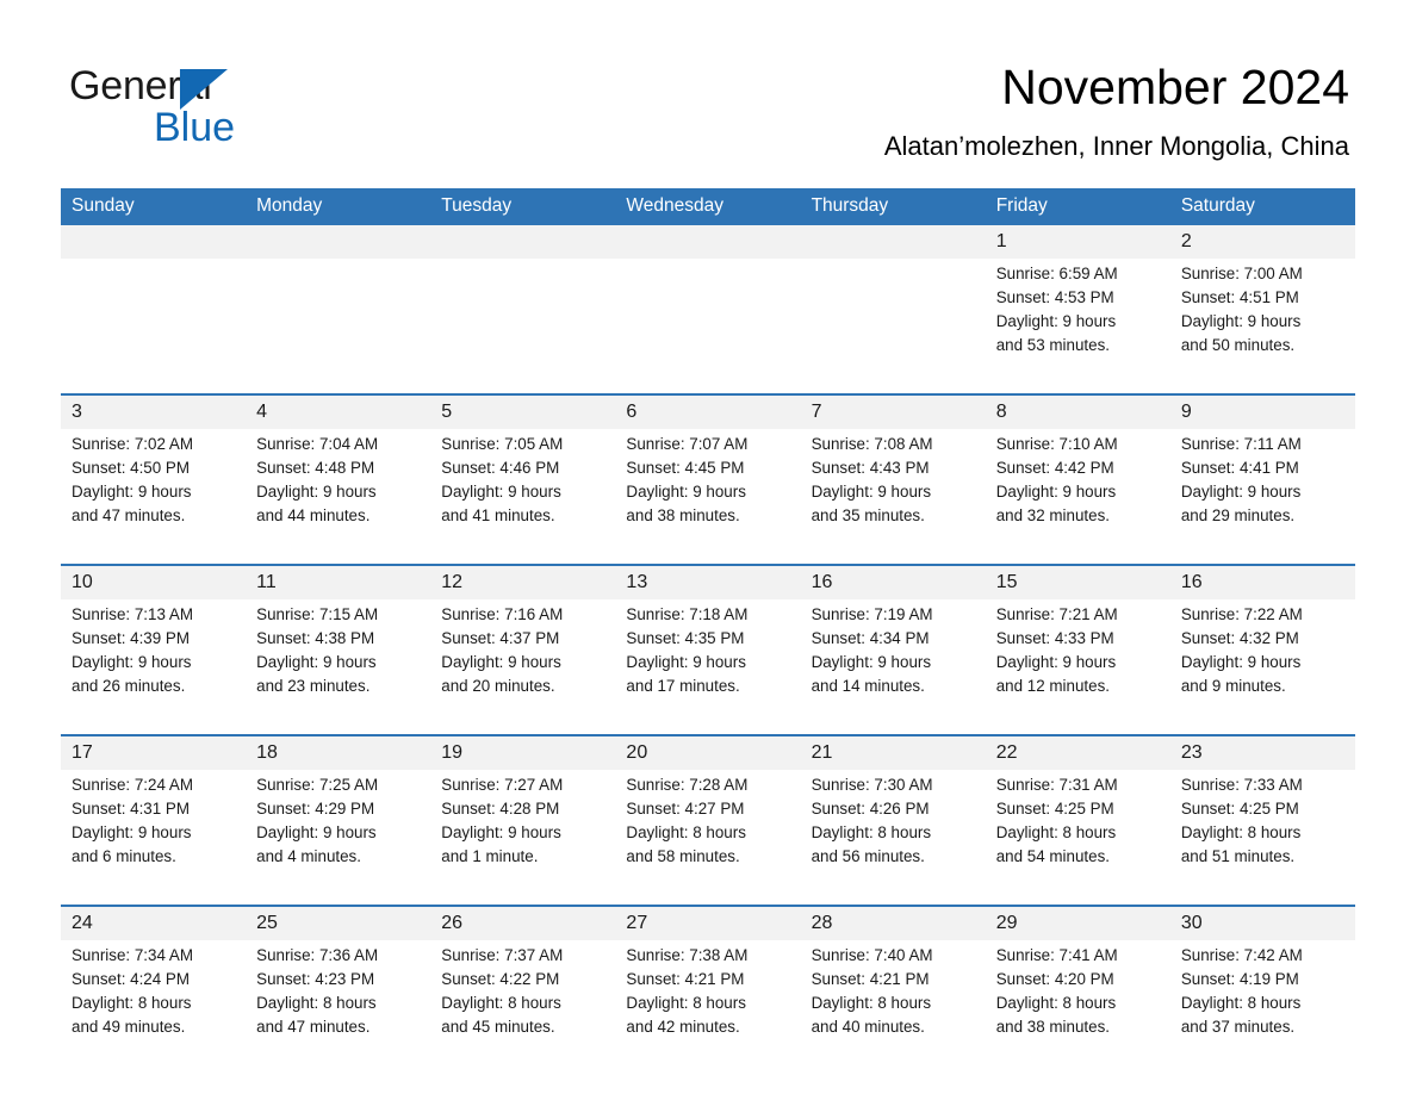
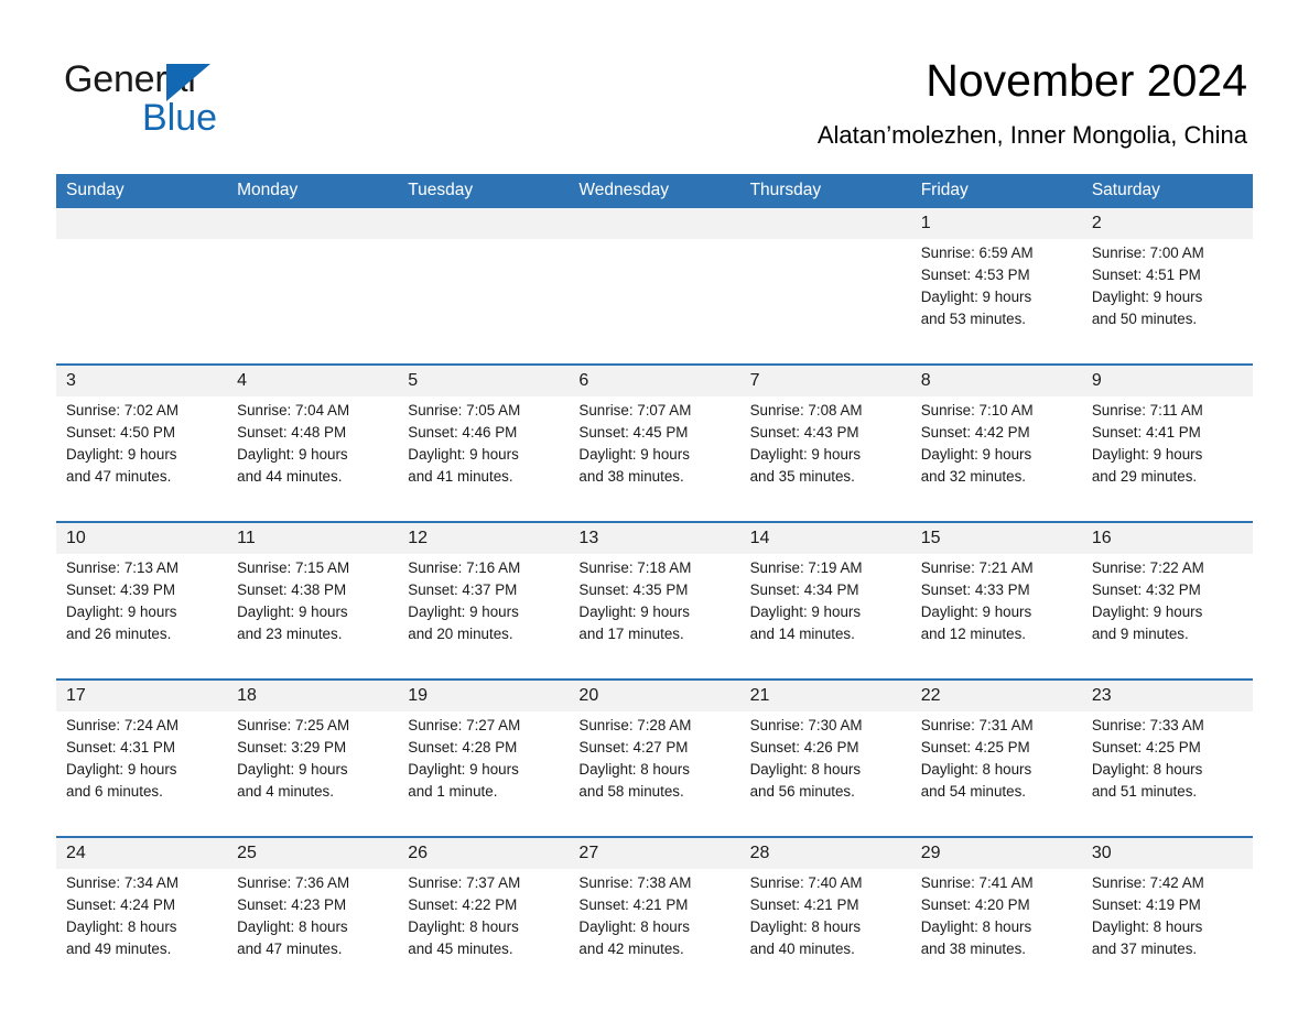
  General
  Blue
  November 2024
  Alatan’molezhen, Inner Mongolia, China
  Sunday	Monday	Tuesday	Wednesday	Thursday	Friday	Saturday
  					1	2
  					Sunrise: 6:59 AM Sunset: 4:53 PM Daylight: 9 hours and 53 minutes.	Sunrise: 7:00 AM Sunset: 4:51 PM Daylight: 9 hours and 50 minutes.
  3	4	5	6	7	8	9
  Sunrise: 7:02 AM Sunset: 4:50 PM Daylight: 9 hours and 47 minutes.	Sunrise: 7:04 AM Sunset: 4:48 PM Daylight: 9 hours and 44 minutes.	Sunrise: 7:05 AM Sunset: 4:46 PM Daylight: 9 hours and 41 minutes.	Sunrise: 7:07 AM Sunset: 4:45 PM Daylight: 9 hours and 38 minutes.	Sunrise: 7:08 AM Sunset: 4:43 PM Daylight: 9 hours and 35 minutes.	Sunrise: 7:10 AM Sunset: 4:42 PM Daylight: 9 hours and 32 minutes.	Sunrise: 7:11 AM Sunset: 4:41 PM Daylight: 9 hours and 29 minutes.
- 10	11	12	13	16	15	16
+ 10	11	12	13	14	15	16
  Sunrise: 7:13 AM Sunset: 4:39 PM Daylight: 9 hours and 26 minutes.	Sunrise: 7:15 AM Sunset: 4:38 PM Daylight: 9 hours and 23 minutes.	Sunrise: 7:16 AM Sunset: 4:37 PM Daylight: 9 hours and 20 minutes.	Sunrise: 7:18 AM Sunset: 4:35 PM Daylight: 9 hours and 17 minutes.	Sunrise: 7:19 AM Sunset: 4:34 PM Daylight: 9 hours and 14 minutes.	Sunrise: 7:21 AM Sunset: 4:33 PM Daylight: 9 hours and 12 minutes.	Sunrise: 7:22 AM Sunset: 4:32 PM Daylight: 9 hours and 9 minutes.
  17	18	19	20	21	22	23
- Sunrise: 7:24 AM Sunset: 4:31 PM Daylight: 9 hours and 6 minutes.	Sunrise: 7:25 AM Sunset: 4:29 PM Daylight: 9 hours and 4 minutes.	Sunrise: 7:27 AM Sunset: 4:28 PM Daylight: 9 hours and 1 minute.	Sunrise: 7:28 AM Sunset: 4:27 PM Daylight: 8 hours and 58 minutes.	Sunrise: 7:30 AM Sunset: 4:26 PM Daylight: 8 hours and 56 minutes.	Sunrise: 7:31 AM Sunset: 4:25 PM Daylight: 8 hours and 54 minutes.	Sunrise: 7:33 AM Sunset: 4:25 PM Daylight: 8 hours and 51 minutes.
+ Sunrise: 7:24 AM Sunset: 4:31 PM Daylight: 9 hours and 6 minutes.	Sunrise: 7:25 AM Sunset: 3:29 PM Daylight: 9 hours and 4 minutes.	Sunrise: 7:27 AM Sunset: 4:28 PM Daylight: 9 hours and 1 minute.	Sunrise: 7:28 AM Sunset: 4:27 PM Daylight: 8 hours and 58 minutes.	Sunrise: 7:30 AM Sunset: 4:26 PM Daylight: 8 hours and 56 minutes.	Sunrise: 7:31 AM Sunset: 4:25 PM Daylight: 8 hours and 54 minutes.	Sunrise: 7:33 AM Sunset: 4:25 PM Daylight: 8 hours and 51 minutes.
  24	25	26	27	28	29	30
  Sunrise: 7:34 AM Sunset: 4:24 PM Daylight: 8 hours and 49 minutes.	Sunrise: 7:36 AM Sunset: 4:23 PM Daylight: 8 hours and 47 minutes.	Sunrise: 7:37 AM Sunset: 4:22 PM Daylight: 8 hours and 45 minutes.	Sunrise: 7:38 AM Sunset: 4:21 PM Daylight: 8 hours and 42 minutes.	Sunrise: 7:40 AM Sunset: 4:21 PM Daylight: 8 hours and 40 minutes.	Sunrise: 7:41 AM Sunset: 4:20 PM Daylight: 8 hours and 38 minutes.	Sunrise: 7:42 AM Sunset: 4:19 PM Daylight: 8 hours and 37 minutes.
